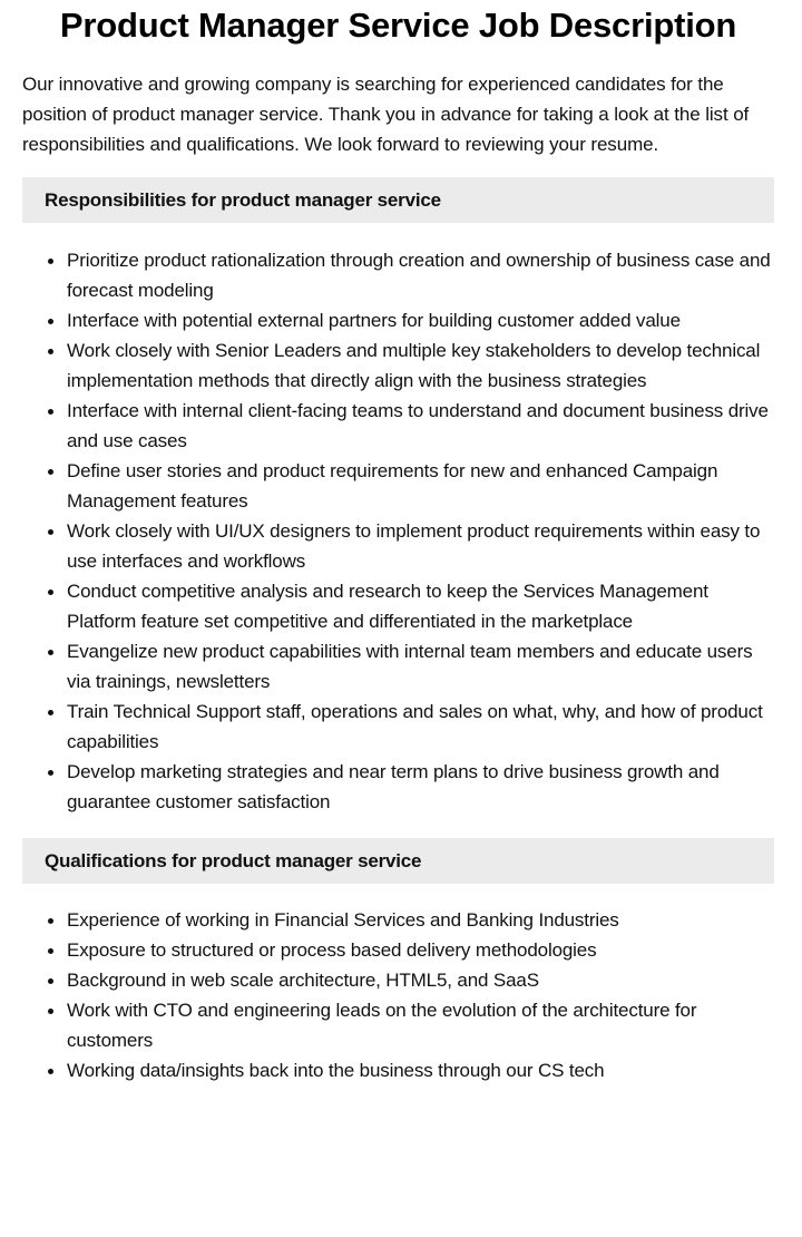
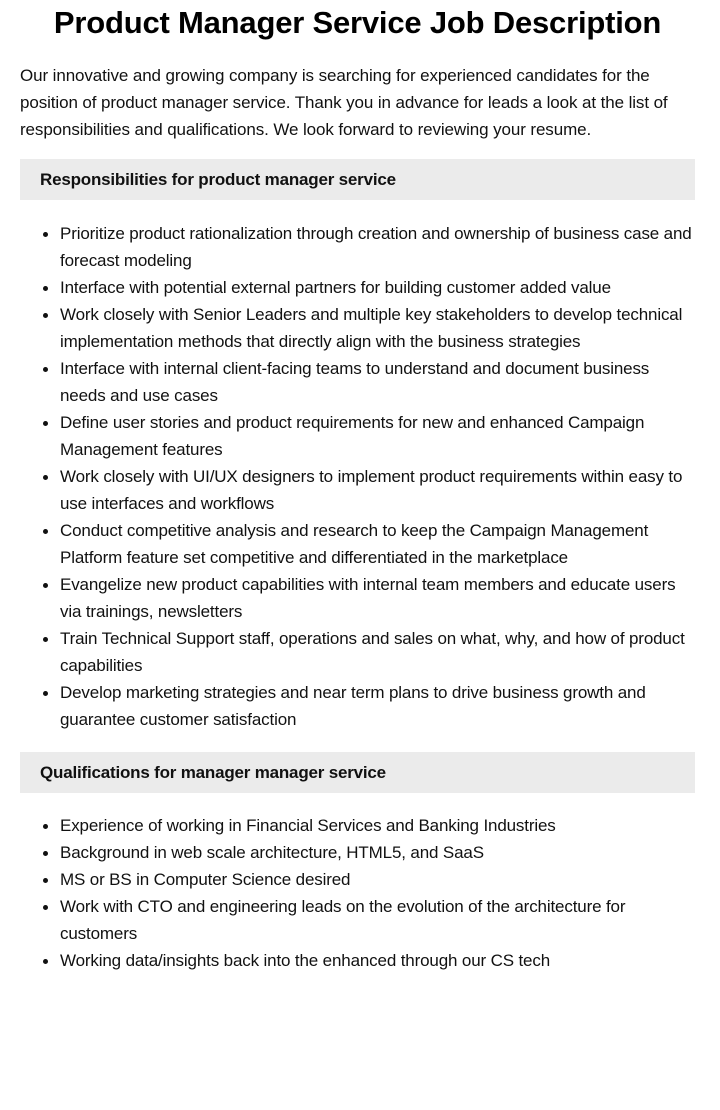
  Product Manager Service Job Description
- Our innovative and growing company is searching for experienced candidates for the position of product manager service. Thank you in advance for taking a look at the list of responsibilities and qualifications. We look forward to reviewing your resume.
+ Our innovative and growing company is searching for experienced candidates for the position of product manager service. Thank you in advance for leads a look at the list of responsibilities and qualifications. We look forward to reviewing your resume.
  Responsibilities for product manager service
  Prioritize product rationalization through creation and ownership of business case and forecast modeling
  Interface with potential external partners for building customer added value
  Work closely with Senior Leaders and multiple key stakeholders to develop technical implementation methods that directly align with the business strategies
- Interface with internal client-facing teams to understand and document business drive and use cases
+ Interface with internal client-facing teams to understand and document business needs and use cases
  Define user stories and product requirements for new and enhanced Campaign Management features
  Work closely with UI/UX designers to implement product requirements within easy to use interfaces and workflows
- Conduct competitive analysis and research to keep the Services Management Platform feature set competitive and differentiated in the marketplace
+ Conduct competitive analysis and research to keep the Campaign Management Platform feature set competitive and differentiated in the marketplace
  Evangelize new product capabilities with internal team members and educate users via trainings, newsletters
  Train Technical Support staff, operations and sales on what, why, and how of product capabilities
  Develop marketing strategies and near term plans to drive business growth and guarantee customer satisfaction
- Qualifications for product manager service
+ Qualifications for manager manager service
  Experience of working in Financial Services and Banking Industries
- Exposure to structured or process based delivery methodologies
  Background in web scale architecture, HTML5, and SaaS
+ MS or BS in Computer Science desired
  Work with CTO and engineering leads on the evolution of the architecture for customers
- Working data/insights back into the business through our CS tech
+ Working data/insights back into the enhanced through our CS tech
